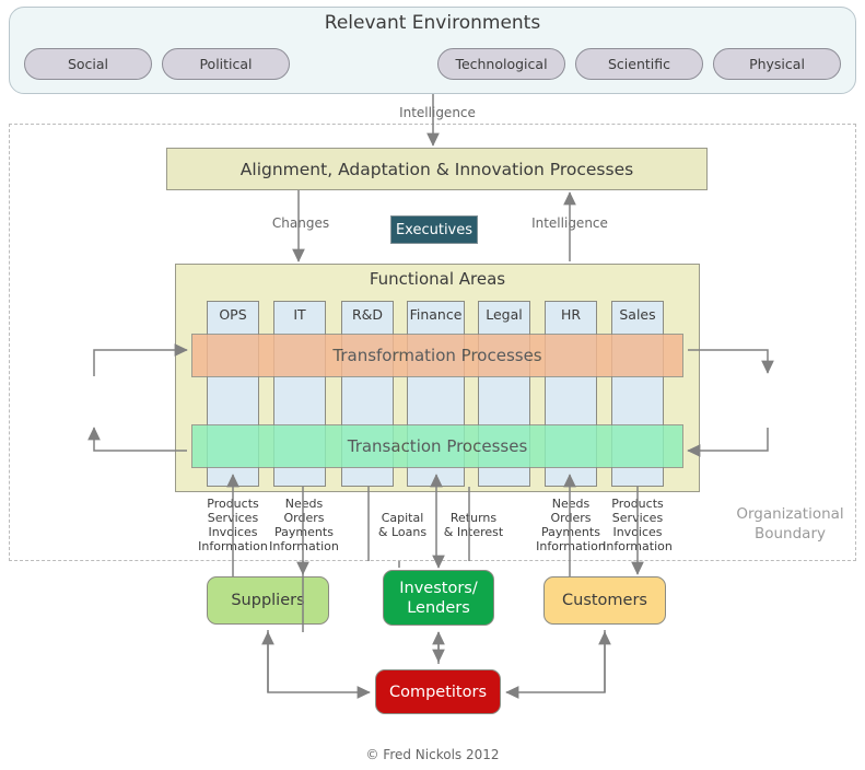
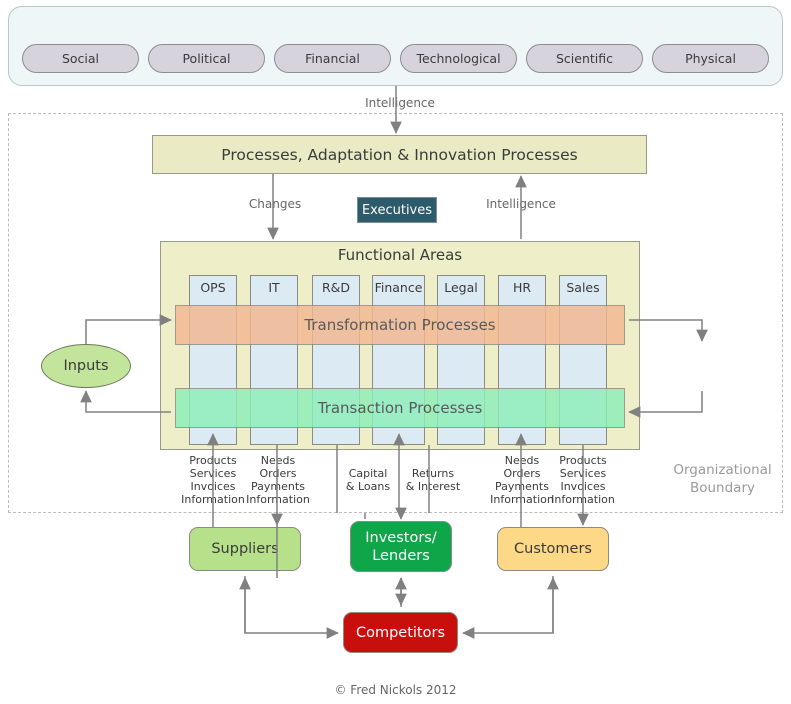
  Organizational
  Boundary
- Relevant Environments
  Social
  Political
+ Financial
  Technological
  Scientific
  Physical
- Alignment, Adaptation & Innovation Processes
+ Processes, Adaptation & Innovation Processes
  Executives
  Functional Areas
  OPS
  IT
  R&D
  Finance
  Legal
  HR
  Sales
  Transformation Processes
  Transaction Processes
+ Inputs
  Intellgence
  Changes
  Intelligence
  Products
  Services
  Invoices
  Information
  Needs
  Orders
  Payments
  Inforation
  Capital
  & Loans
  Returns
  & Interest
  Needs
  Orders
  Payments
  Inforation
  Products
  Services
  Invoices
  Information
  Suppliers
  Investors/
  Lenders
  Customers
  Competitors
  © Fred Nickols 2012
